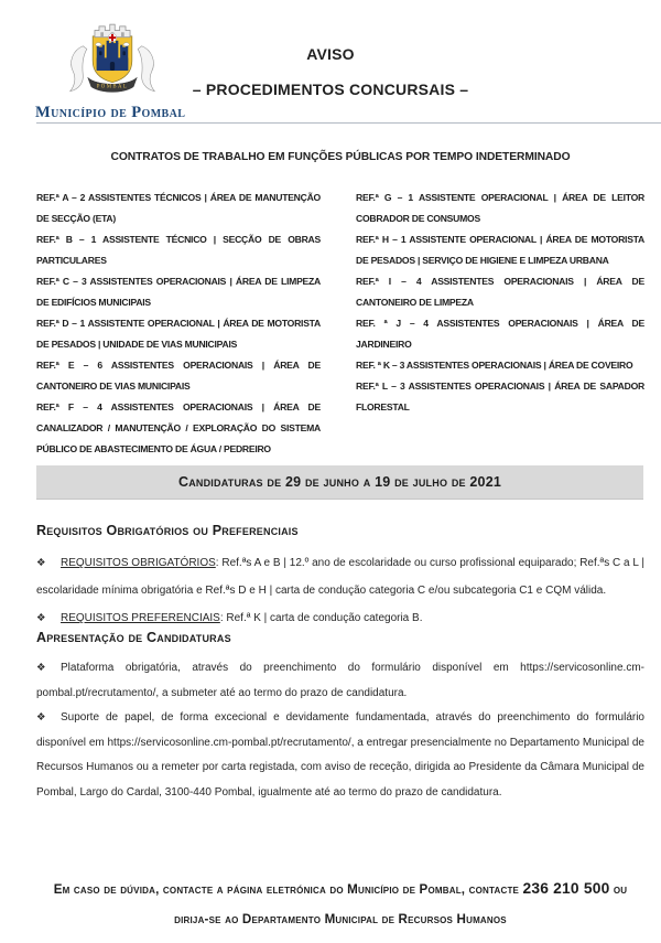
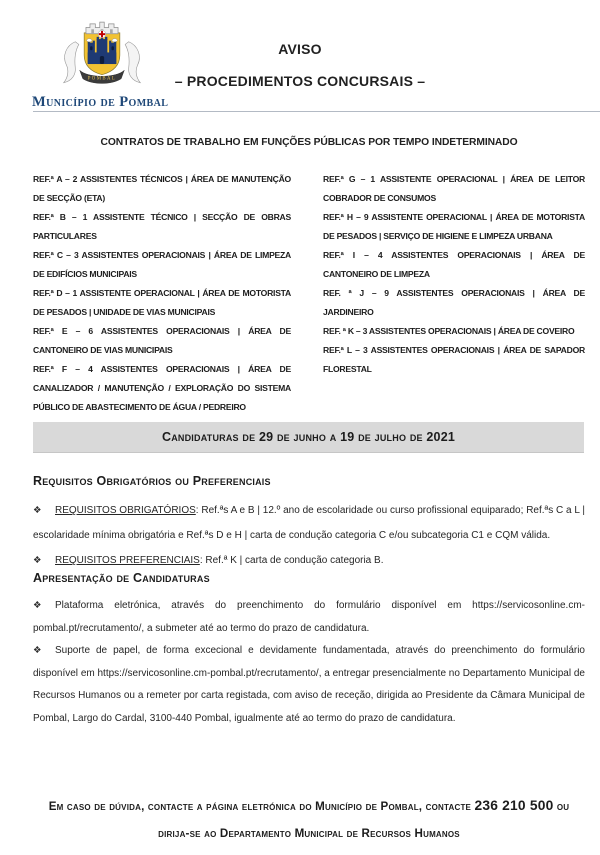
  AVISO
  – PROCEDIMENTOS CONCURSAIS –
  Município de Pombal
  CONTRATOS DE TRABALHO EM FUNÇÕES PÚBLICAS POR TEMPO INDETERMINADO
  REF.ª A – 2 ASSISTENTES TÉCNICOS | ÁREA DE MANUTENÇÃO DE SECÇÃO (ETA)
  REF.ª B – 1 ASSISTENTE TÉCNICO | SECÇÃO DE OBRAS PARTICULARES
  REF.ª C – 3 ASSISTENTES OPERACIONAIS | ÁREA DE LIMPEZA DE EDIFÍCIOS MUNICIPAIS
  REF.ª D – 1 ASSISTENTE OPERACIONAL | ÁREA DE MOTORISTA DE PESADOS | UNIDADE DE VIAS MUNICIPAIS
  REF.ª E – 6 ASSISTENTES OPERACIONAIS | ÁREA DE CANTONEIRO DE VIAS MUNICIPAIS
  REF.ª F – 4 ASSISTENTES OPERACIONAIS | ÁREA DE CANALIZADOR / MANUTENÇÃO / EXPLORAÇÃO DO SISTEMA PÚBLICO DE ABASTECIMENTO DE ÁGUA / PEDREIRO
  REF.ª G – 1 ASSISTENTE OPERACIONAL | ÁREA DE LEITOR COBRADOR DE CONSUMOS
- REF.ª H – 1 ASSISTENTE OPERACIONAL | ÁREA DE MOTORISTA DE PESADOS | SERVIÇO DE HIGIENE E LIMPEZA URBANA
+ REF.ª H – 9 ASSISTENTE OPERACIONAL | ÁREA DE MOTORISTA DE PESADOS | SERVIÇO DE HIGIENE E LIMPEZA URBANA
  REF.ª I – 4 ASSISTENTES OPERACIONAIS | ÁREA DE CANTONEIRO DE LIMPEZA
- REF. ª J – 4 ASSISTENTES OPERACIONAIS | ÁREA DE JARDINEIRO
+ REF. ª J – 9 ASSISTENTES OPERACIONAIS | ÁREA DE JARDINEIRO
  REF. ª K – 3 ASSISTENTES OPERACIONAIS | ÁREA DE COVEIRO
  REF.ª L – 3 ASSISTENTES OPERACIONAIS | ÁREA DE SAPADOR FLORESTAL
  Candidaturas de 29 de junho a 19 de julho de 2021
  Requisitos Obrigatórios ou Preferenciais
  ❖ REQUISITOS OBRIGATÓRIOS: Ref.ªs A e B | 12.º ano de escolaridade ou curso profissional equiparado; Ref.ªs C a L | escolaridade mínima obrigatória e Ref.ªs D e H | carta de condução categoria C e/ou subcategoria C1 e CQM válida.
  ❖ REQUISITOS PREFERENCIAIS: Ref.ª K | carta de condução categoria B.
  Apresentação de Candidaturas
- ❖ Plataforma obrigatória, através do preenchimento do formulário disponível em https://servicosonline.cm-pombal.pt/recrutamento/, a submeter até ao termo do prazo de candidatura.
+ ❖ Plataforma eletrónica, através do preenchimento do formulário disponível em https://servicosonline.cm-pombal.pt/recrutamento/, a submeter até ao termo do prazo de candidatura.
  ❖ Suporte de papel, de forma excecional e devidamente fundamentada, através do preenchimento do formulário disponível em https://servicosonline.cm-pombal.pt/recrutamento/, a entregar presencialmente no Departamento Municipal de Recursos Humanos ou a remeter por carta registada, com aviso de receção, dirigida ao Presidente da Câmara Municipal de Pombal, Largo do Cardal, 3100-440 Pombal, igualmente até ao termo do prazo de candidatura.
  Em caso de dúvida, contacte a página eletrónica do Município de Pombal, contacte 236 210 500 ou dirija-se ao Departamento Municipal de Recursos Humanos
